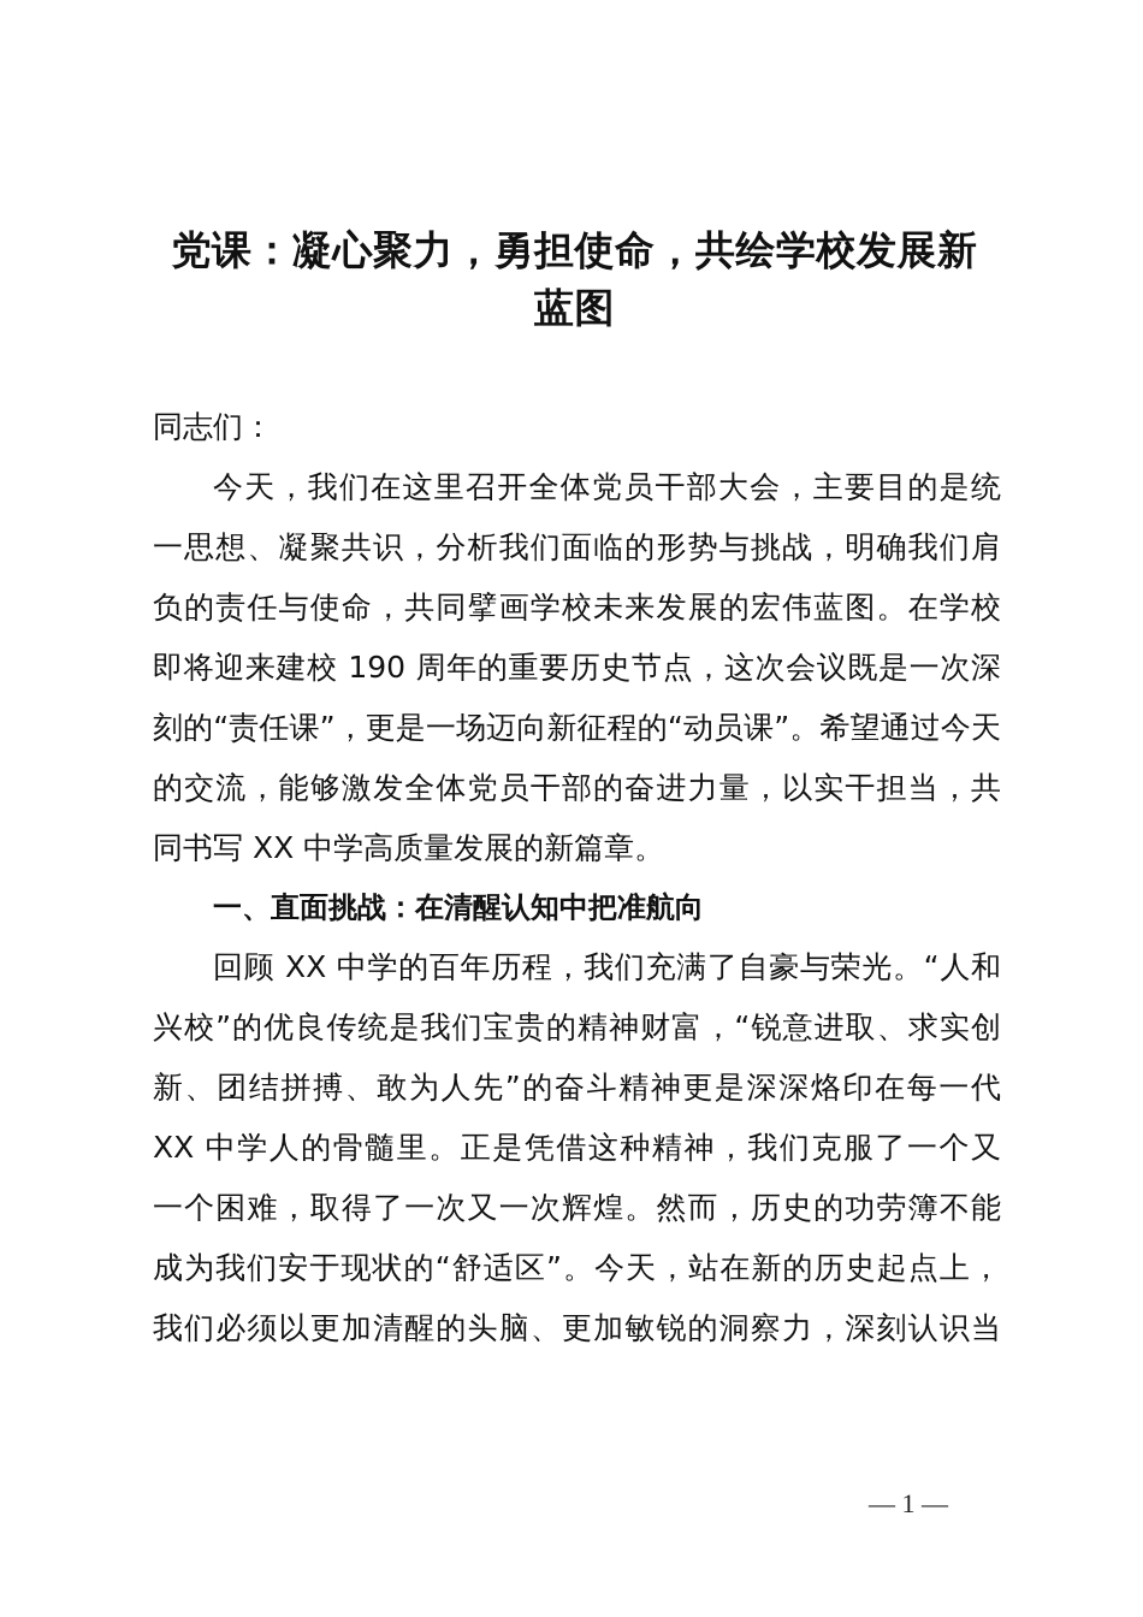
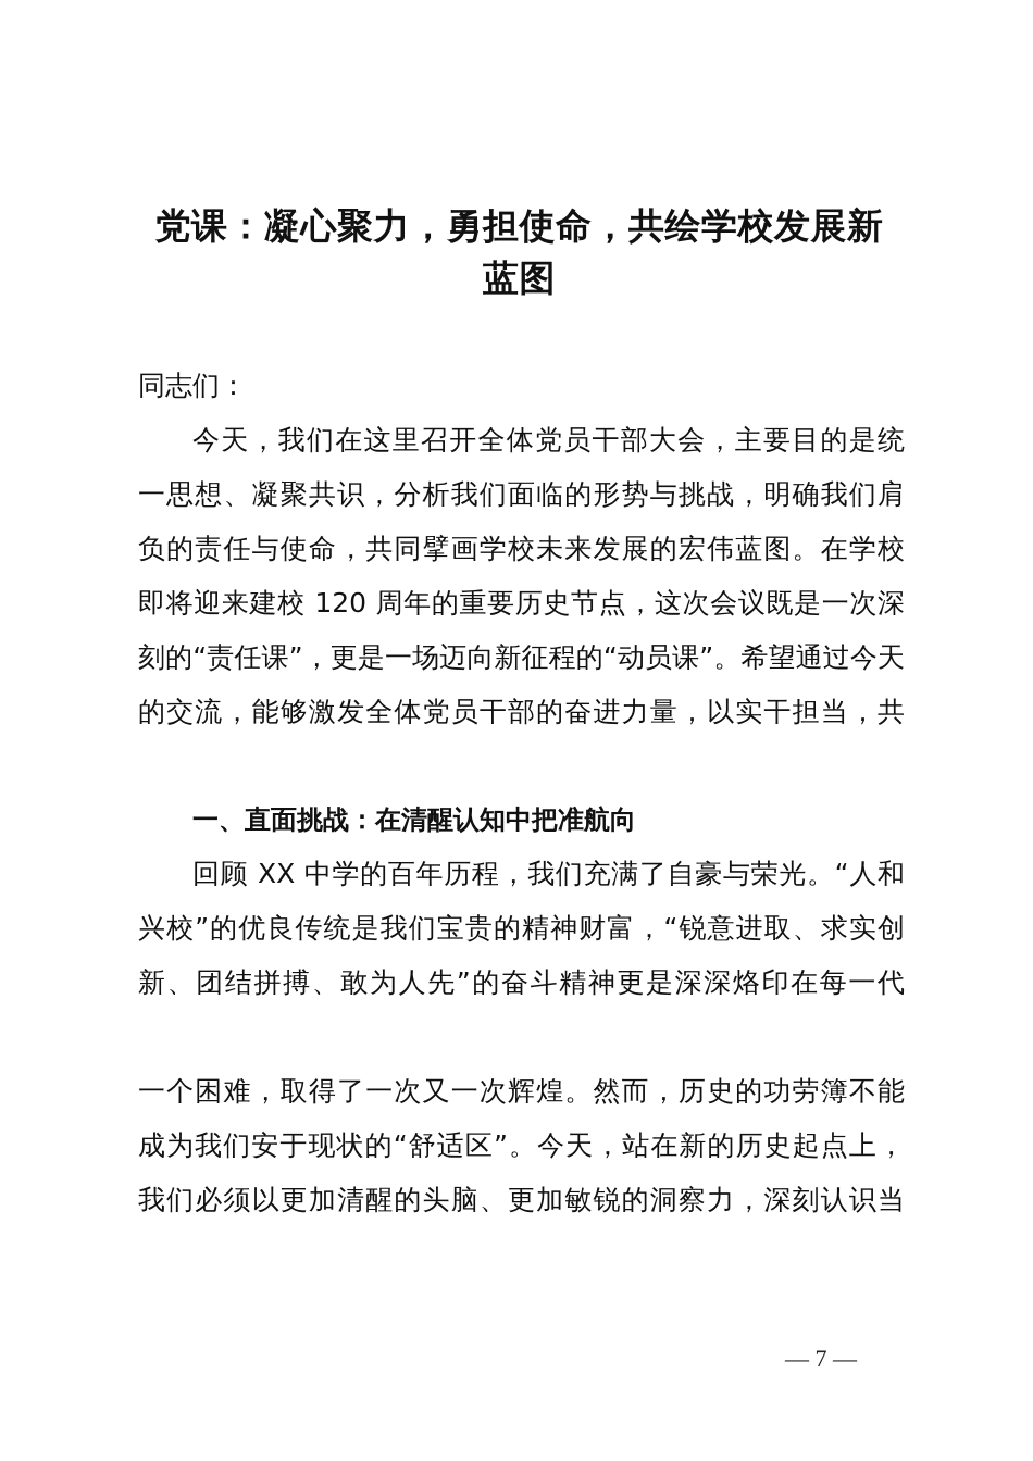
  党课：凝心聚力，勇担使命，共绘学校发展新
  蓝图
  同志们：
  今天，我们在这里召开全体党员干部大会，主要目的是统
  一思想、凝聚共识，分析我们面临的形势与挑战，明确我们肩
  负的责任与使命，共同擘画学校未来发展的宏伟蓝图。在学校
- 即将迎来建校 190 周年的重要历史节点，这次会议既是一次深
+ 即将迎来建校 120 周年的重要历史节点，这次会议既是一次深
  刻的“责任课”，更是一场迈向新征程的“动员课”。希望通过今天
  的交流，能够激发全体党员干部的奋进力量，以实干担当，共
- 同书写 XX 中学高质量发展的新篇章。
  一、直面挑战：在清醒认知中把准航向
  回顾 XX 中学的百年历程，我们充满了自豪与荣光。“人和
  兴校”的优良传统是我们宝贵的精神财富，“锐意进取、求实创
  新、团结拼搏、敢为人先”的奋斗精神更是深深烙印在每一代
- XX 中学人的骨髓里。正是凭借这种精神，我们克服了一个又
  一个困难，取得了一次又一次辉煌。然而，历史的功劳簿不能
  成为我们安于现状的“舒适区”。今天，站在新的历史起点上，
  我们必须以更加清醒的头脑、更加敏锐的洞察力，深刻认识当
- — 1 —
+ — 7 —
